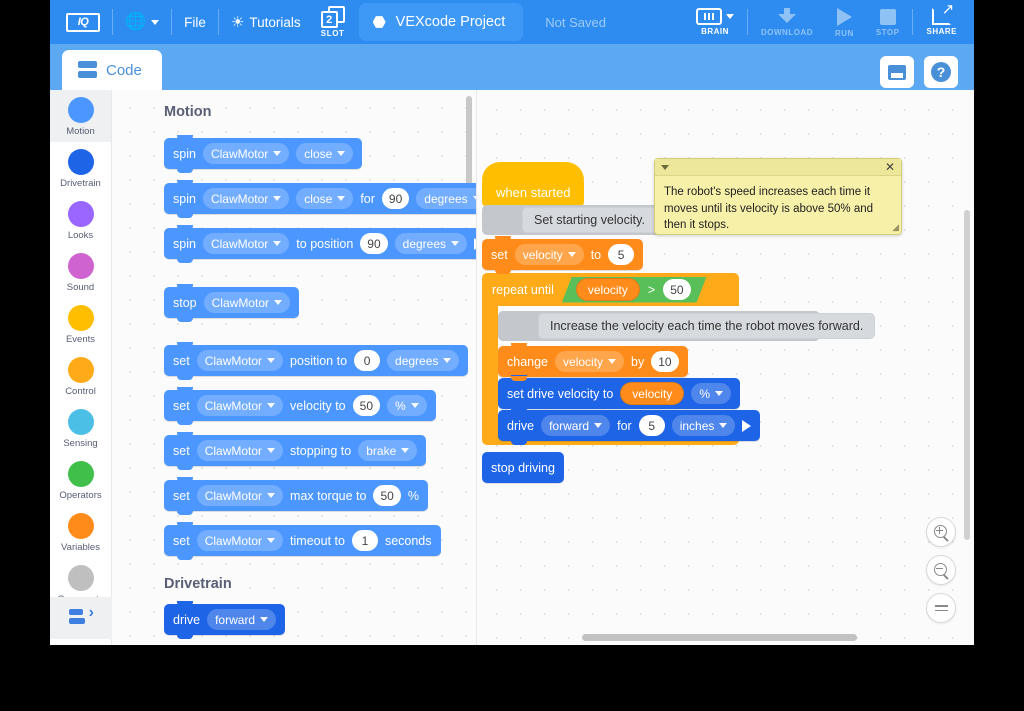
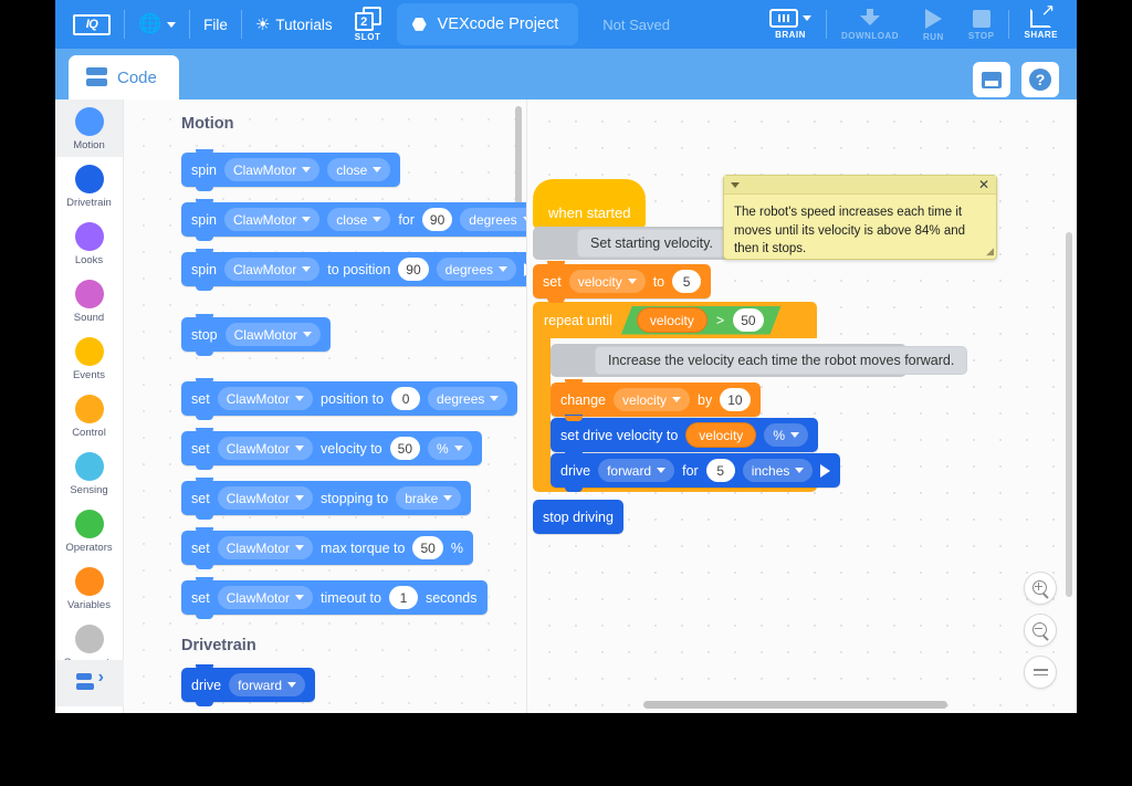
  IQ
  🌐
  File
  ☀
  Tutorials
  2
  SLOT
  VEXcode Project
  Not Saved
  BRAIN
  DOWNLOAD
  RUN
  STOP
  SHARE
  Code
  ?
  Motion
  Drivetrain
  Looks
  Sound
  Events
  Control
  Sensing
  Operators
  Variables
  Motion
  spin
  ClawMotor
  close
  spin
  ClawMotor
  close
  for
  90
  degrees
  spin
  ClawMotor
  to position
  90
  degrees
  stop
  ClawMotor
  set
  ClawMotor
  position to
  0
  degrees
  set
  ClawMotor
  velocity to
  50
  %
  set
  ClawMotor
  stopping to
  brake
  set
  ClawMotor
  max torque to
  50
  %
  set
  ClawMotor
  timeout to
  1
  seconds
  Drivetrain
  drive
  forward
  when started
  Set starting velocity.
  set
  velocity
  to
  5
  repeat until
  velocity
  >
  50
  Increase the velocity each time the robot moves forward.
  change
  velocity
  by
  10
  set drive velocity to
  velocity
  %
  drive
  forward
  for
  5
  inches
  stop driving
  ✕
- The robot's speed increases each time it moves until its velocity is above 50% and then it stops.
+ The robot's speed increases each time it moves until its velocity is above 84% and then it stops.
  ◢
